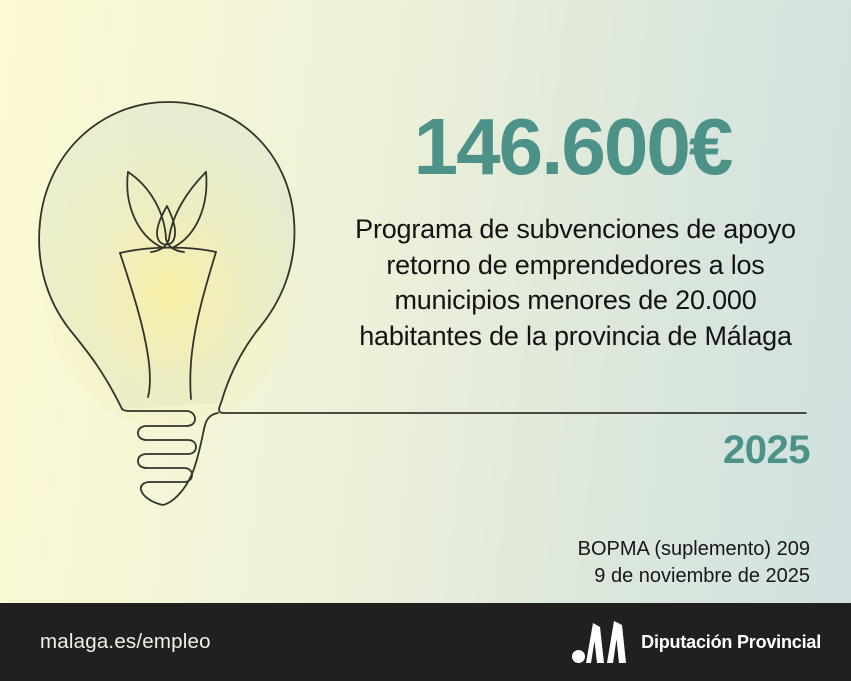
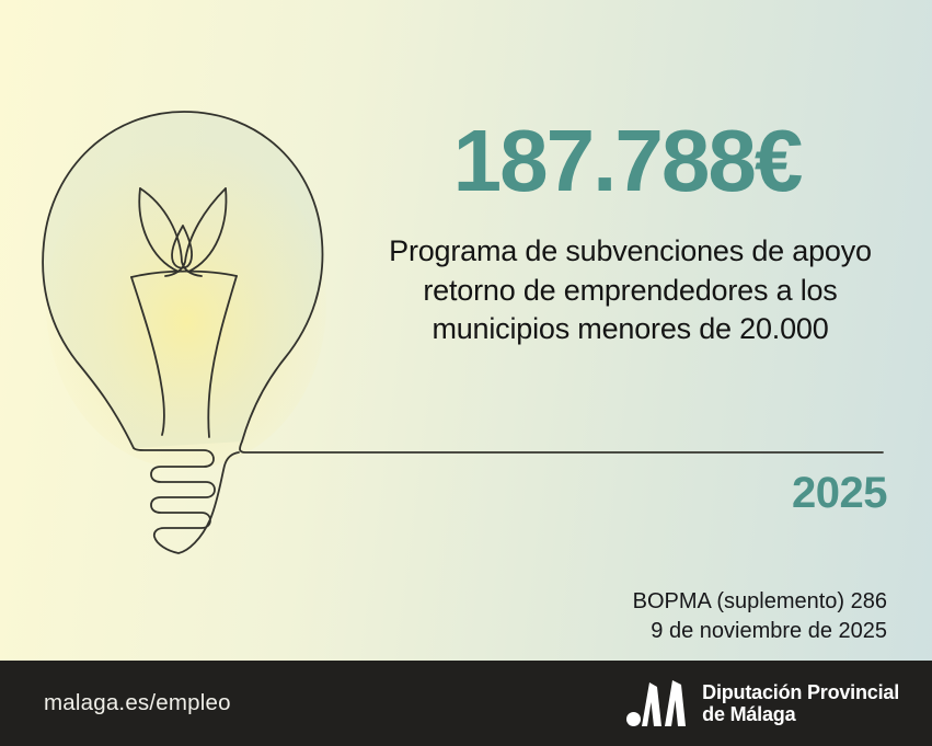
- 146.600€
+ 187.788€
  Programa de subvenciones de apoyo
  retorno de emprendedores a los
  municipios menores de 20.000
- habitantes de la provincia de Málaga
  2025
- BOPMA (suplemento) 209
+ BOPMA (suplemento) 286
  9 de noviembre de 2025
  malaga.es/empleo
  Diputación Provincial
+ de Málaga
